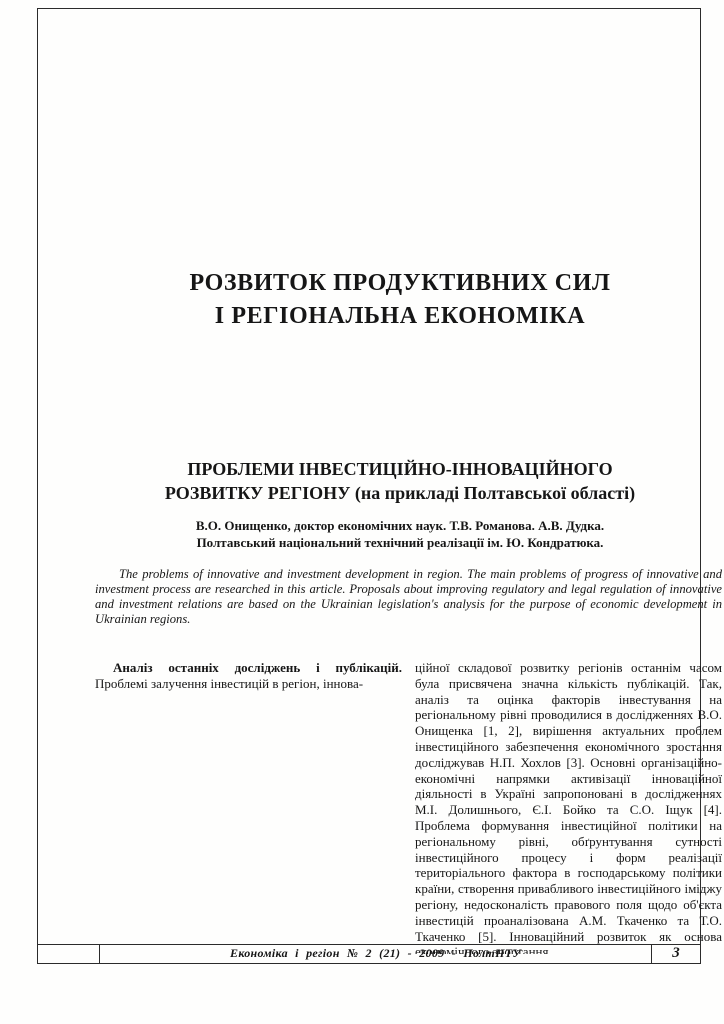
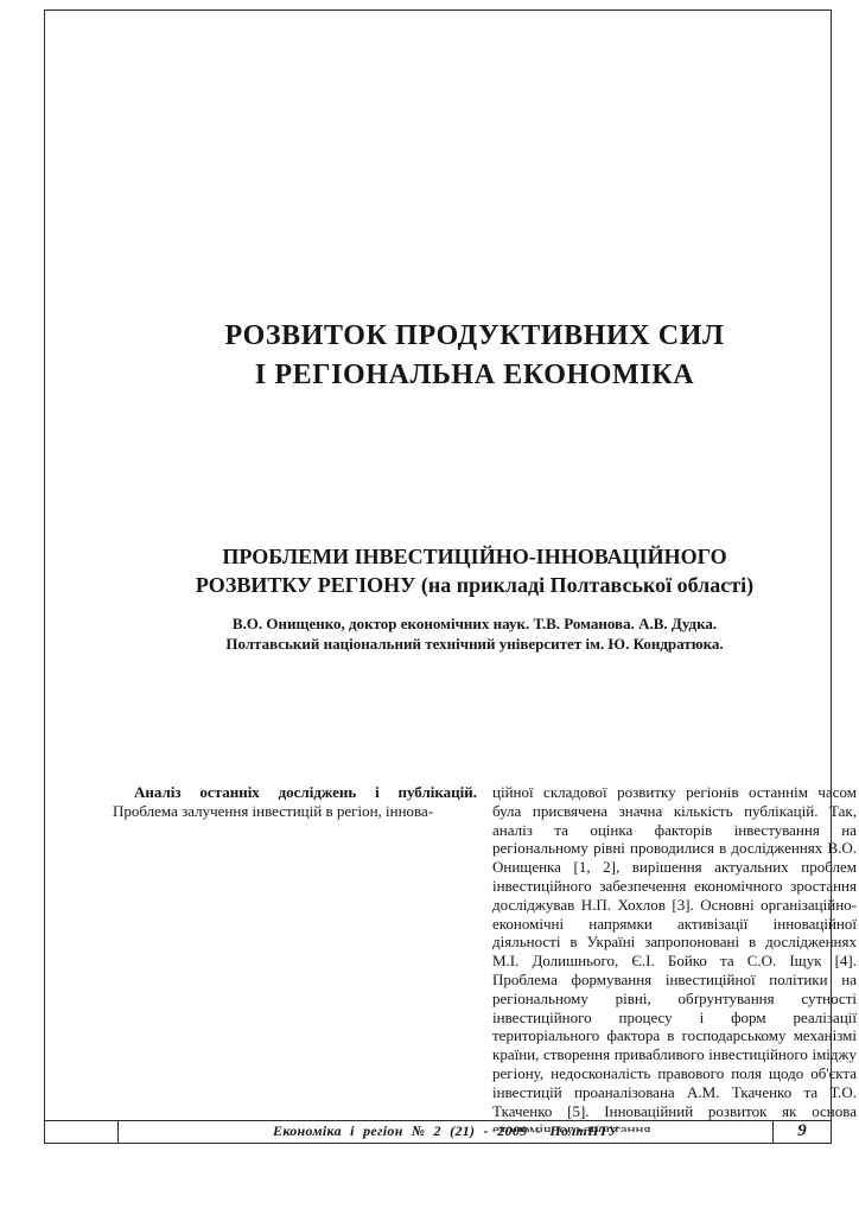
  РОЗВИТОК ПРОДУКТИВНИХ СИЛ
  І РЕГІОНАЛЬНА ЕКОНОМІКА
  ПРОБЛЕМИ ІНВЕСТИЦІЙНО-ІННОВАЦІЙНОГО
  РОЗВИТКУ РЕГІОНУ (на прикладі Полтавської області)
  В.О. Онищенко, доктор економічних наук. Т.В. Романова. А.В. Дудка.
- Полтавський національний технічний реалізації ім. Ю. Кондратюка.
+ Полтавський національний технічний університет ім. Ю. Кондратюка.
- The problems of innovative and investment development in region. The main problems of progress of innovative and investment process are researched in this article. Proposals about improving regulatory and legal regulation of innovative and investment relations are based on the Ukrainian legislation's analysis for the purpose of economic development in Ukrainian regions.
- Аналіз останніх досліджень і публікацій. Проблемі залучення інвестицій в регіон, іннова-
+ Аналіз останніх досліджень і публікацій. Проблема залучення інвестицій в регіон, іннова-
- ційної складової розвитку регіонів останнім часом була присвячена значна кількість публікацій. Так, аналіз та оцінка факторів інвестування на регіональному рівні проводилися в дослідженнях В.О. Онищенка [1, 2], вирішення актуальних проблем інвестиційного забезпечення економічного зростання досліджував Н.П. Хохлов [3]. Основні організаційно-економічні напрямки активізації інноваційної діяльності в Україні запропоновані в дослідженнях М.І. Долишнього, Є.І. Бойко та С.О. Іщук [4]. Проблема формування інвестиційної політики на регіональному рівні, обґрунтування сутності інвестиційного процесу і форм реалізації територіального фактора в господарському політики країни, створення привабливого інвестиційного іміджу регіону, недосконалість правового поля щодо об'єкта інвестицій проаналізована А.М. Ткаченко та Т.О. Ткаченко [5]. Інноваційний розвиток як основа економічного зростання
+ ційної складової розвитку регіонів останнім часом була присвячена значна кількість публікацій. Так, аналіз та оцінка факторів інвестування на регіональному рівні проводилися в дослідженнях В.О. Онищенка [1, 2], вирішення актуальних проблем інвестиційного забезпечення економічного зростання досліджував Н.П. Хохлов [3]. Основні організаційно-економічні напрямки активізації інноваційної діяльності в Україні запропоновані в дослідженнях М.І. Долишнього, Є.І. Бойко та С.О. Іщук [4]. Проблема формування інвестиційної політики на регіональному рівні, обґрунтування сутності інвестиційного процесу і форм реалізації територіального фактора в господарському механізмі країни, створення привабливого інвестиційного іміджу регіону, недосконалість правового поля щодо об'єкта інвестицій проаналізована А.М. Ткаченко та Т.О. Ткаченко [5]. Інноваційний розвиток як основа економічного зростання
  Економіка і регіон № 2 (21) - 2009 - ПолтНТУ
- 3
+ 9
